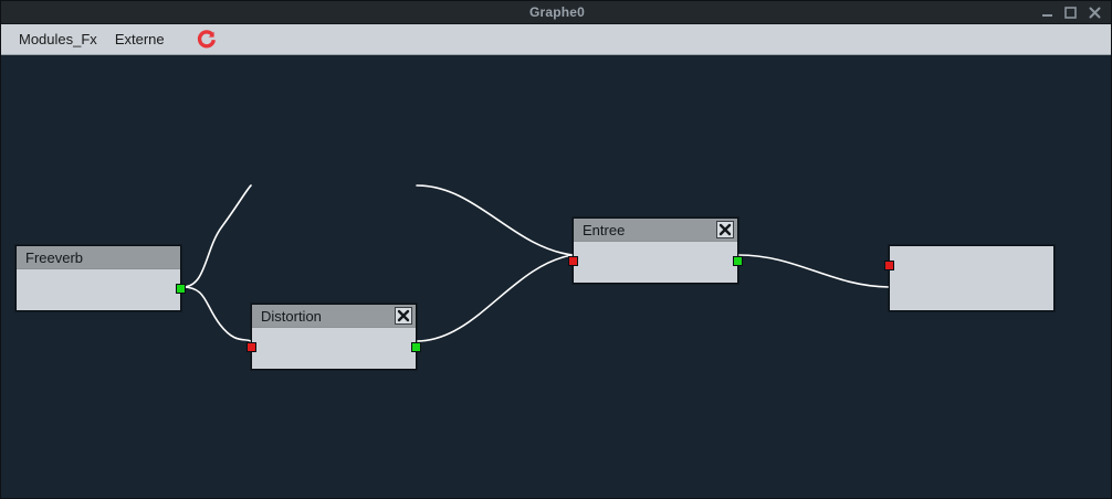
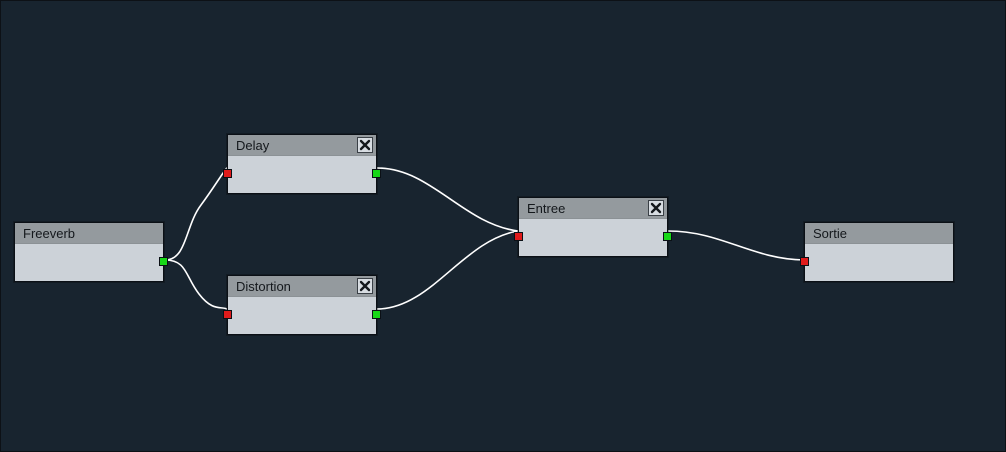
- Graphe0
- Modules_Fx
- Externe
  Freeverb
+ Delay
  Distortion
  Entree
+ Sortie
